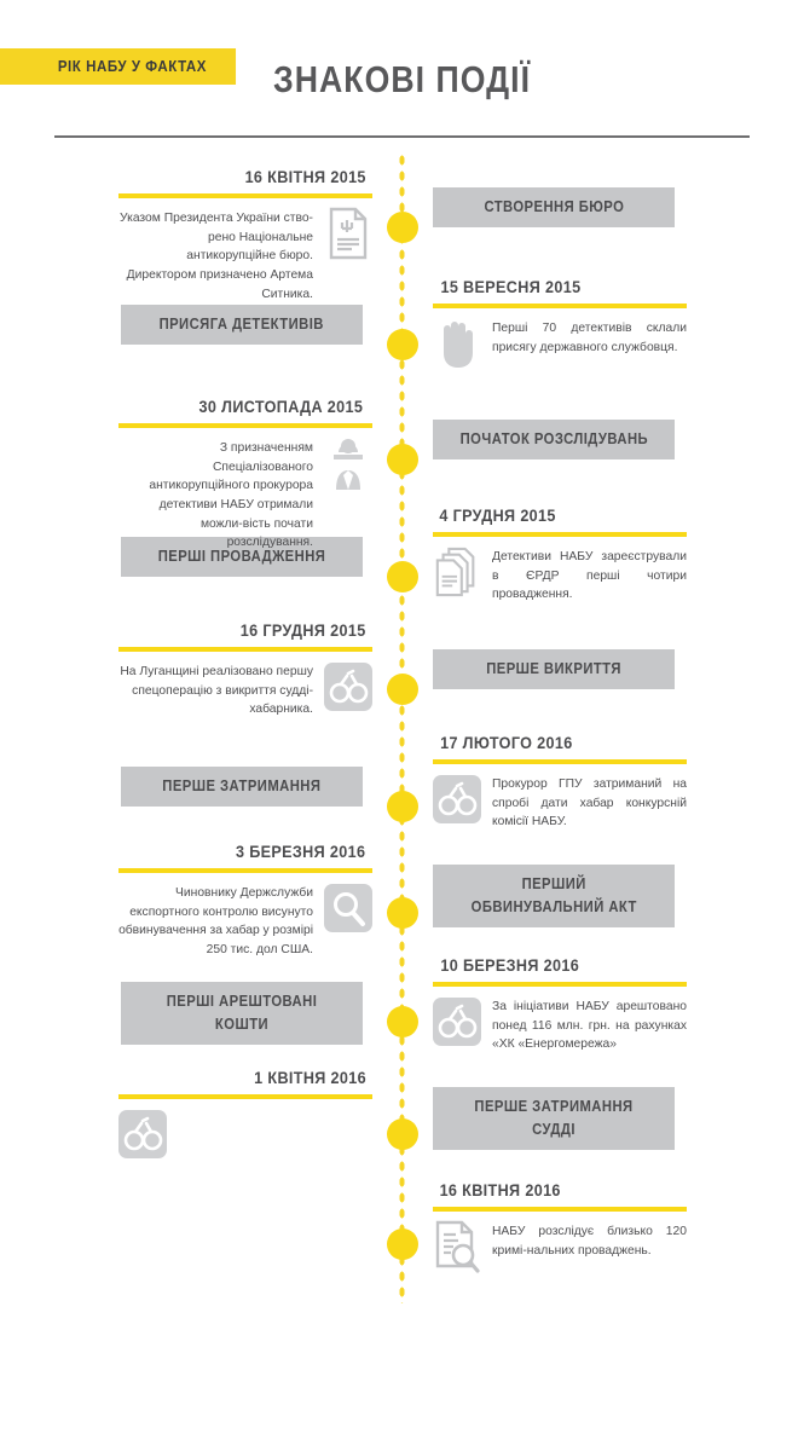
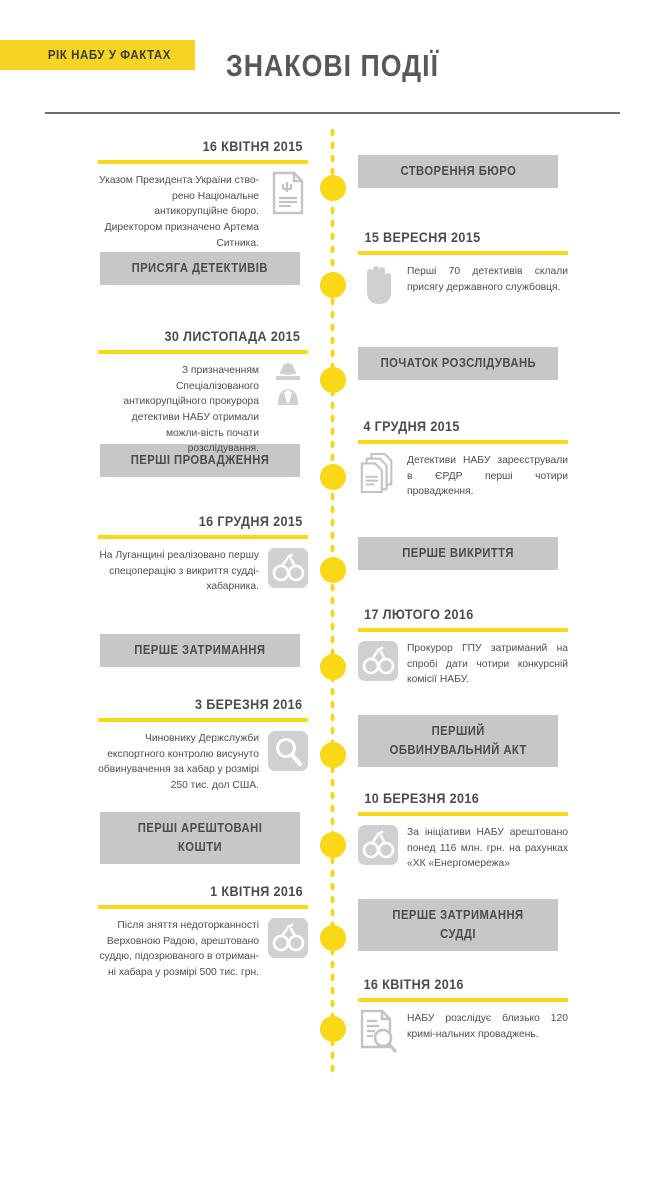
  РІК НАБУ У ФАКТАХ
  ЗНАКОВІ ПОДІЇ
  СТВОРЕННЯ БЮРО
  ПРИСЯГА ДЕТЕКТИВІВ
  ПОЧАТОК РОЗСЛІДУВАНЬ
  ПЕРШІ ПРОВАДЖЕННЯ
  ПЕРШЕ ВИКРИТТЯ
  ПЕРШЕ ЗАТРИМАННЯ
  ПЕРШИЙ
  ОБВИНУВАЛЬНИЙ АКТ
  ПЕРШІ АРЕШТОВАНІ КОШТИ
  ПЕРШЕ ЗАТРИМАННЯ СУДДІ
  16 КВІТНЯ 2015
  Указом Президента України ство-рено Національне антикорупційне бюро. Директором призначено Артема Ситника.
  15 ВЕРЕСНЯ 2015
  Перші 70 детективів склали присягу державного службовця.
  30 ЛИСТОПАДА 2015
  З призначенням Спеціалізованого антикорупційного прокурора детективи НАБУ отримали можли-вість почати розслідування.
  4 ГРУДНЯ 2015
  Детективи НАБУ зареєстрували в ЄРДР перші чотири провадження.
  16 ГРУДНЯ 2015
  На Луганщині реалізовано першу спецоперацію з викриття судді-хабарника.
  17 ЛЮТОГО 2016
- Прокурор ГПУ затриманий на спробі дати хабар конкурсній комісії НАБУ.
+ Прокурор ГПУ затриманий на спробі дати чотири конкурсній комісії НАБУ.
  3 БЕРЕЗНЯ 2016
  Чиновнику Держслужби експортного контролю висунуто обвинувачення за хабар у розмірі 250 тис. дол США.
  10 БЕРЕЗНЯ 2016
  За ініціативи НАБУ арештовано понед 116 млн. грн. на рахунках «ХК «Енергомережа»
  1 КВІТНЯ 2016
+ Після зняття недоторканності Верховною Радою, арештовано суддю, підозрюваного в отриман-ні хабара у розмірі 500 тис. грн.
  16 КВІТНЯ 2016
  НАБУ розслідує близько 120 кримі-нальних проваджень.
